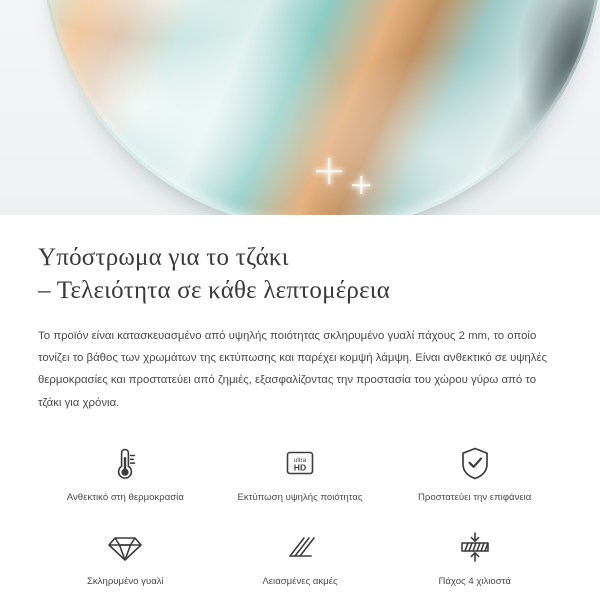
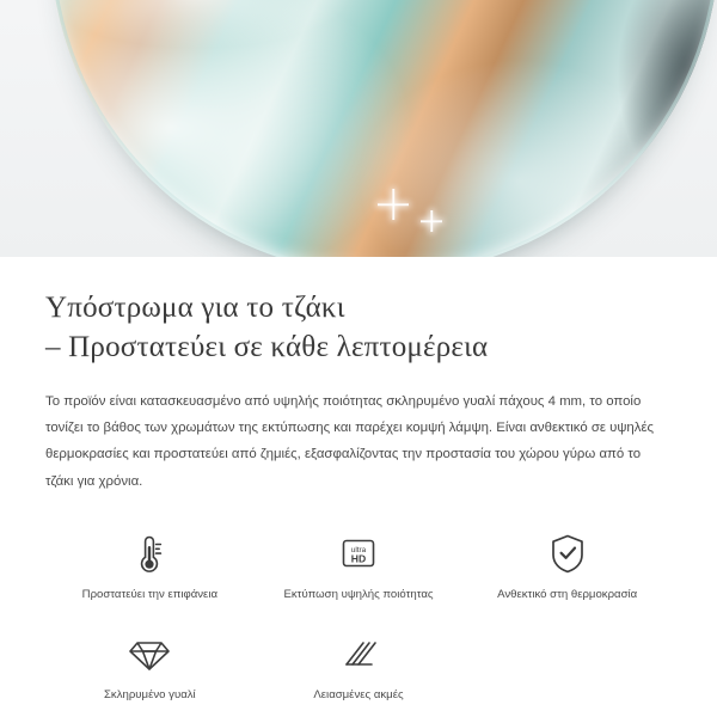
  Υπόστρωμα για το τζάκι
- – Τελειότητα σε κάθε λεπτομέρεια
+ – Προστατεύει σε κάθε λεπτομέρεια
- Το προϊόν είναι κατασκευασμένο από υψηλής ποιότητας σκληρυμένο γυαλί πάχους 2 mm, το οποίο τονίζει το βάθος των χρωμάτων της εκτύπωσης και παρέχει κομψή λάμψη. Είναι ανθεκτικό σε υψηλές θερμοκρασίες και προστατεύει από ζημιές, εξασφαλίζοντας την προστασία του χώρου γύρω από το τζάκι για χρόνια.
+ Το προϊόν είναι κατασκευασμένο από υψηλής ποιότητας σκληρυμένο γυαλί πάχους 4 mm, το οποίο τονίζει το βάθος των χρωμάτων της εκτύπωσης και παρέχει κομψή λάμψη. Είναι ανθεκτικό σε υψηλές θερμοκρασίες και προστατεύει από ζημιές, εξασφαλίζοντας την προστασία του χώρου γύρω από το τζάκι για χρόνια.
- Ανθεκτικό στη θερμοκρασία
+ Προστατεύει την επιφάνεια
  HD
  Εκτύπωση υψηλής ποιότητας
- Προστατεύει την επιφάνεια
+ Ανθεκτικό στη θερμοκρασία
  Σκληρυμένο γυαλί
  Λειασμένες ακμές
- Πάχος 4 χιλιοστά
